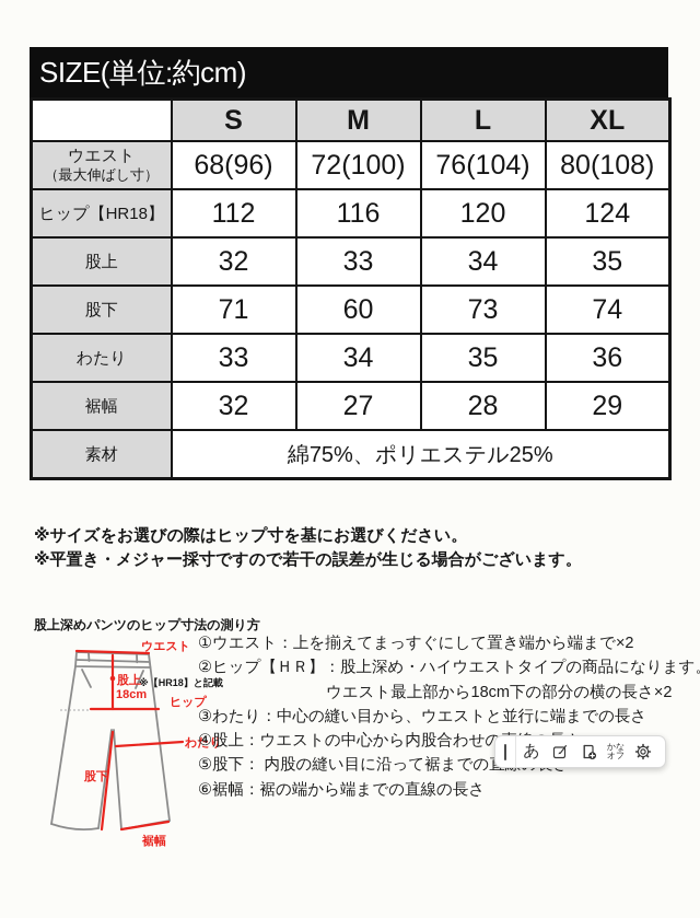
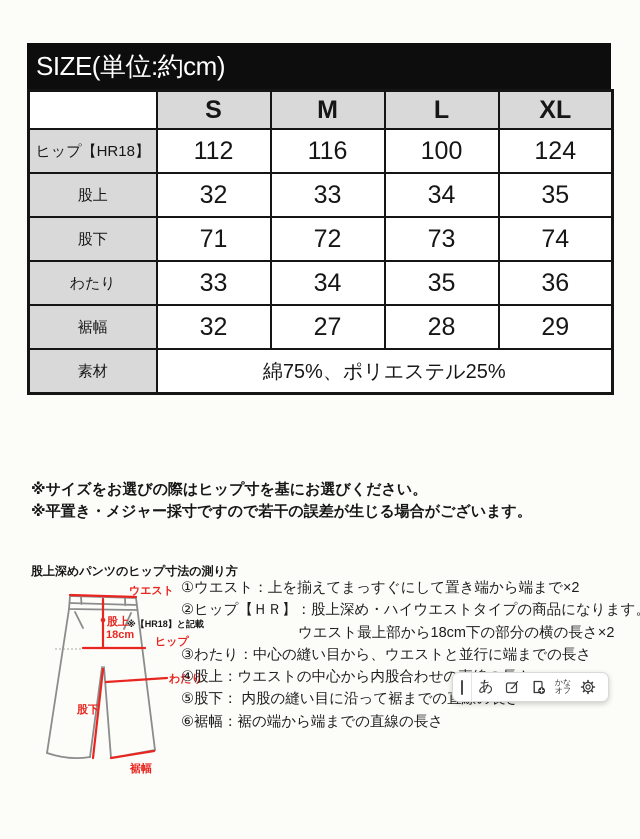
  SIZE(単位:約cm)
  	S	M	L	XL
- ウエスト （最大伸ばし寸）	68(96)	72(100)	76(104)	80(108)
- ヒップ【HR18】	112	116	120	124
+ ヒップ【HR18】	112	116	100	124
  股上	32	33	34	35
- 股下	71	60	73	74
+ 股下	71	72	73	74
  わたり	33	34	35	36
  裾幅	32	27	28	29
  素材	綿75%、ポリエステル25%
  ※サイズをお選びの際はヒップ寸を基にお選びください。
  ※平置き・メジャー採寸ですので若干の誤差が生じる場合がございます。
  股上深めパンツのヒップ寸法の測り方
  ウエスト
  股上
  18cm
  ヒップ
  わたり
  股下
  裾幅
  ※【HR18】と記載
  ①ウエスト：上を揃えてまっすぐにして置き端から端まで×2
  ②ヒップ【ＨＲ】：股上深め・ハイウエストタイプの商品になります
  ウエスト最上部から18cm下の部分の横の長さ×2
  ③わたり：中心の縫い目から、ウエストと並行に端までの長さ
  ④股上：ウエストの中心から内股合わせの
  ⑤股下： 内股の縫い目に沿って裾までの
  ⑥裾幅：裾の端から端までの直線の長さ
  あ
  かな
  オフ
